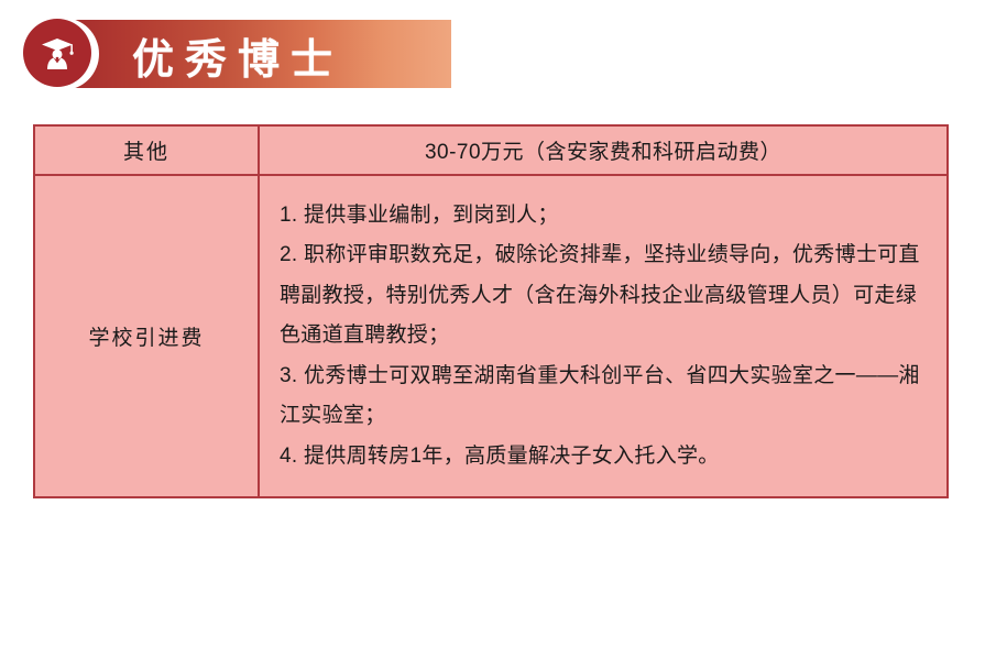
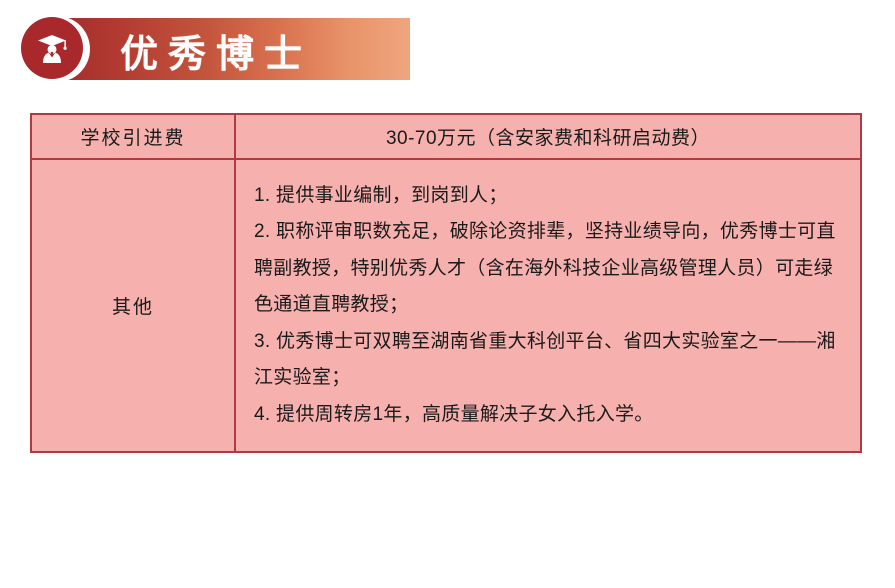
  优秀博士
- 其他	30-70万元（含安家费和科研启动费）
+ 学校引进费	30-70万元（含安家费和科研启动费）
- 学校引进费	1. 提供事业编制，到岗到人； 2. 职称评审职数充足，破除论资排辈，坚持业绩导向，优秀博士可直聘副教授，特别优秀人才（含在海外科技企业高级管理人员）可走绿色通道直聘教授； 3. 优秀博士可双聘至湖南省重大科创平台、省四大实验室之一——湘江实验室； 4. 提供周转房1年，高质量解决子女入托入学。
+ 其他	1. 提供事业编制，到岗到人； 2. 职称评审职数充足，破除论资排辈，坚持业绩导向，优秀博士可直聘副教授，特别优秀人才（含在海外科技企业高级管理人员）可走绿色通道直聘教授； 3. 优秀博士可双聘至湖南省重大科创平台、省四大实验室之一——湘江实验室； 4. 提供周转房1年，高质量解决子女入托入学。
